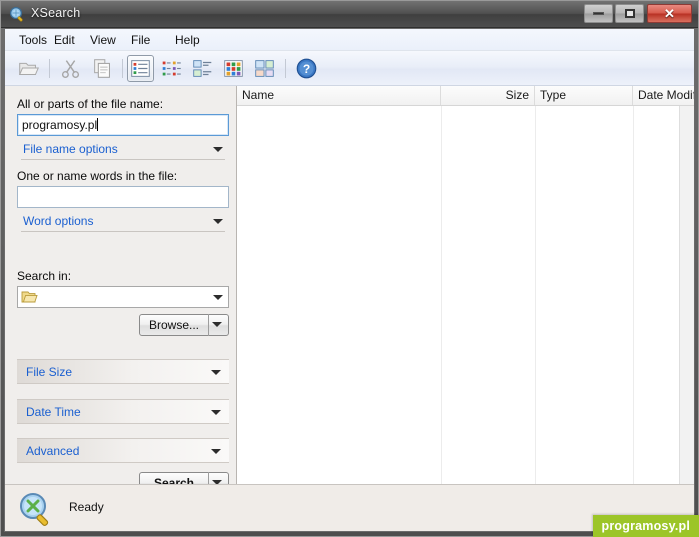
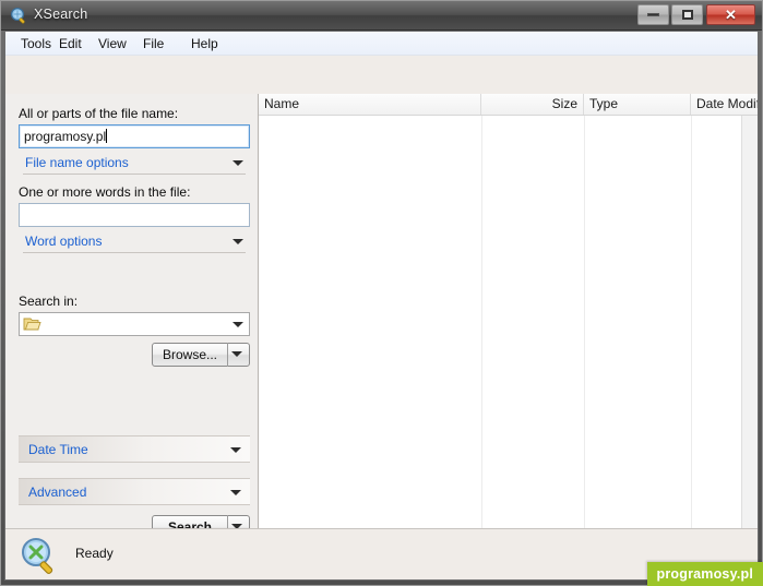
  XSearch
  ✕
  Tools
  Edit
  View
  File
  Help
- ?
  All or parts of the file name:
  programosy.pl
  File name options
- One or name words in the file:
+ One or more words in the file:
  Word options
  Search in:
  Browse...
- File Size
  Date Time
  Advanced
  Search
  Name
  Size
  Type
  Date Modi
  Ready
  programosy.pl
